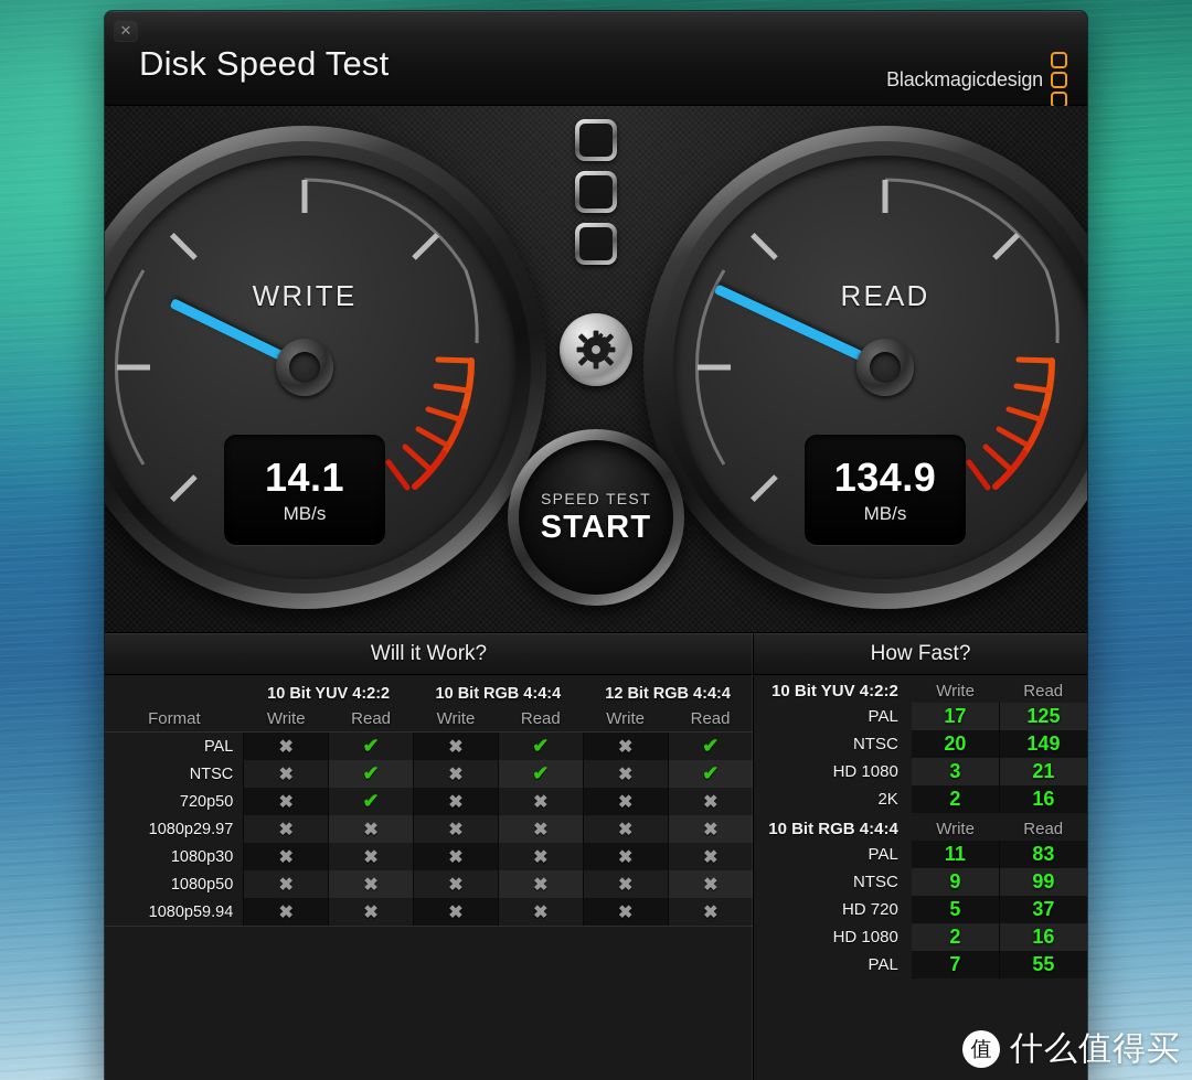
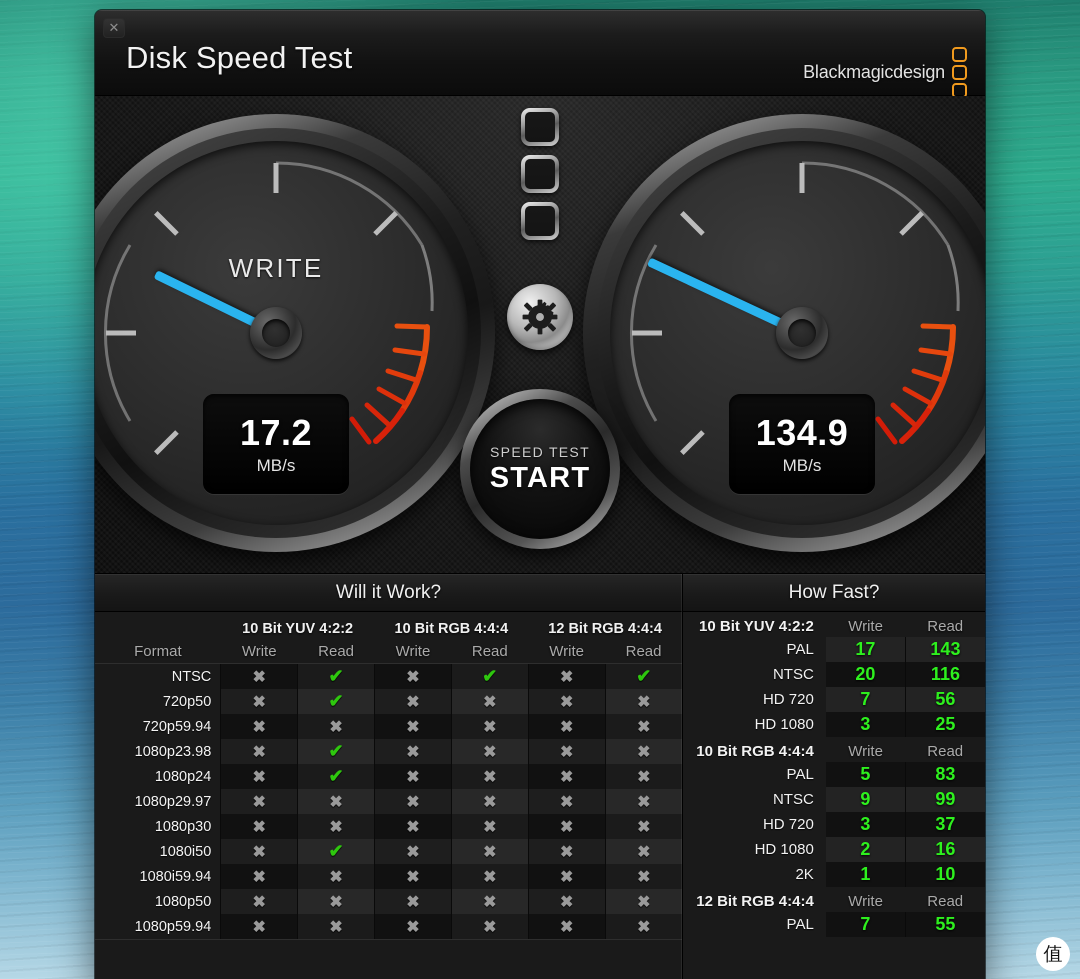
  ✕
  Disk Speed Test
  Blackmagicdesign
  WRITE
- 14.1
+ 17.2
  MB/s
- READ
  134.9
  MB/s
  SPEED TEST
  START
  Will it Work?
  	10 Bit YUV 4:2:2	10 Bit RGB 4:4:4	12 Bit RGB 4:4:4
  Format	Write	Read	Write	Read	Write	Read
- PAL	✖	✔	✖	✔	✖	✔
  NTSC	✖	✔	✖	✔	✖	✔
  720p50	✖	✔	✖	✖	✖	✖
+ 720p59.94	✖	✖	✖	✖	✖	✖
+ 1080p23.98	✖	✔	✖	✖	✖	✖
+ 1080p24	✖	✔	✖	✖	✖	✖
  1080p29.97	✖	✖	✖	✖	✖	✖
  1080p30	✖	✖	✖	✖	✖	✖
+ 1080i50	✖	✔	✖	✖	✖	✖
+ 1080i59.94	✖	✖	✖	✖	✖	✖
  1080p50	✖	✖	✖	✖	✖	✖
  1080p59.94	✖	✖	✖	✖	✖	✖
  How Fast?
  10 Bit YUV 4:2:2	Write	Read
- PAL	17	125
+ PAL	17	143
- NTSC	20	149
+ NTSC	20	116
+ HD 720	7	56
- HD 1080	3	21
+ HD 1080	3	25
- 2K	2	16
  10 Bit RGB 4:4:4	Write	Read
- PAL	11	83
+ PAL	5	83
  NTSC	9	99
- HD 720	5	37
+ HD 720	3	37
  HD 1080	2	16
+ 2K	1	10
+ 12 Bit RGB 4:4:4	Write	Read
  PAL	7	55
  值
- 什么值得买
